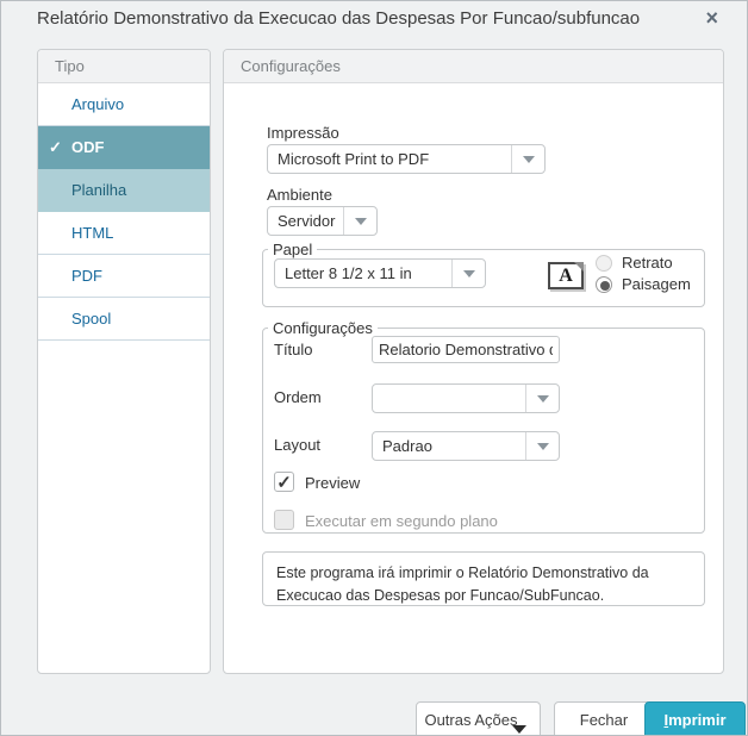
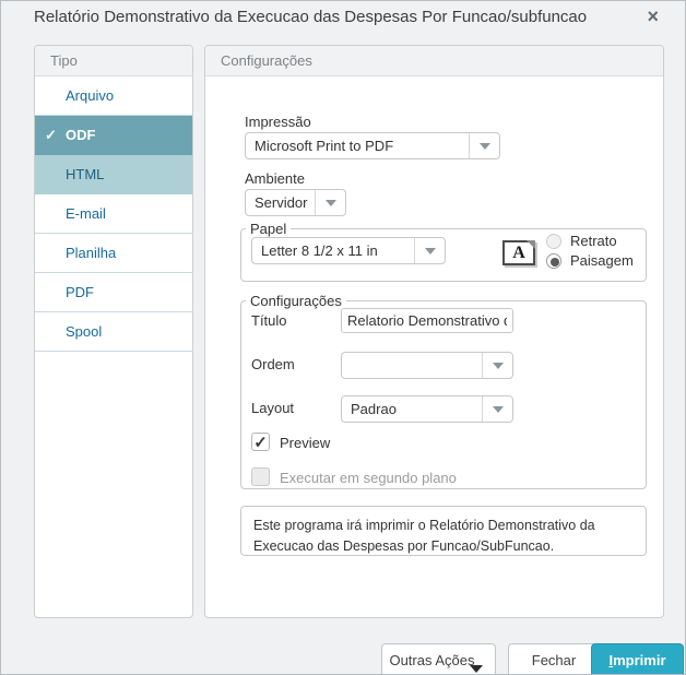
  Relatório Demonstrativo da Execucao das Despesas Por Funcao/subfuncao
  ×
  Tipo
  Arquivo
  ✓
  ODF
- Planilha
+ HTML
+ E-mail
- HTML
+ Planilha
  PDF
  Spool
  Configurações
  Impressão
  Microsoft Print to PDF
  Ambiente
  Servidor
  Papel
  Letter 8 1/2 x 11 in
  A
  Retrato
  Paisagem
  Configurações
  Título
  Relatorio Demonstrativo
  Ordem
  Layout
  Padrao
  ✓
  Preview
  Executar em segundo plano
  Este programa irá imprimir o Relatório Demonstrativo da Execucao das Despesas por Funcao/SubFuncao.
  Outras Ações
  Fechar
  Imprimir
